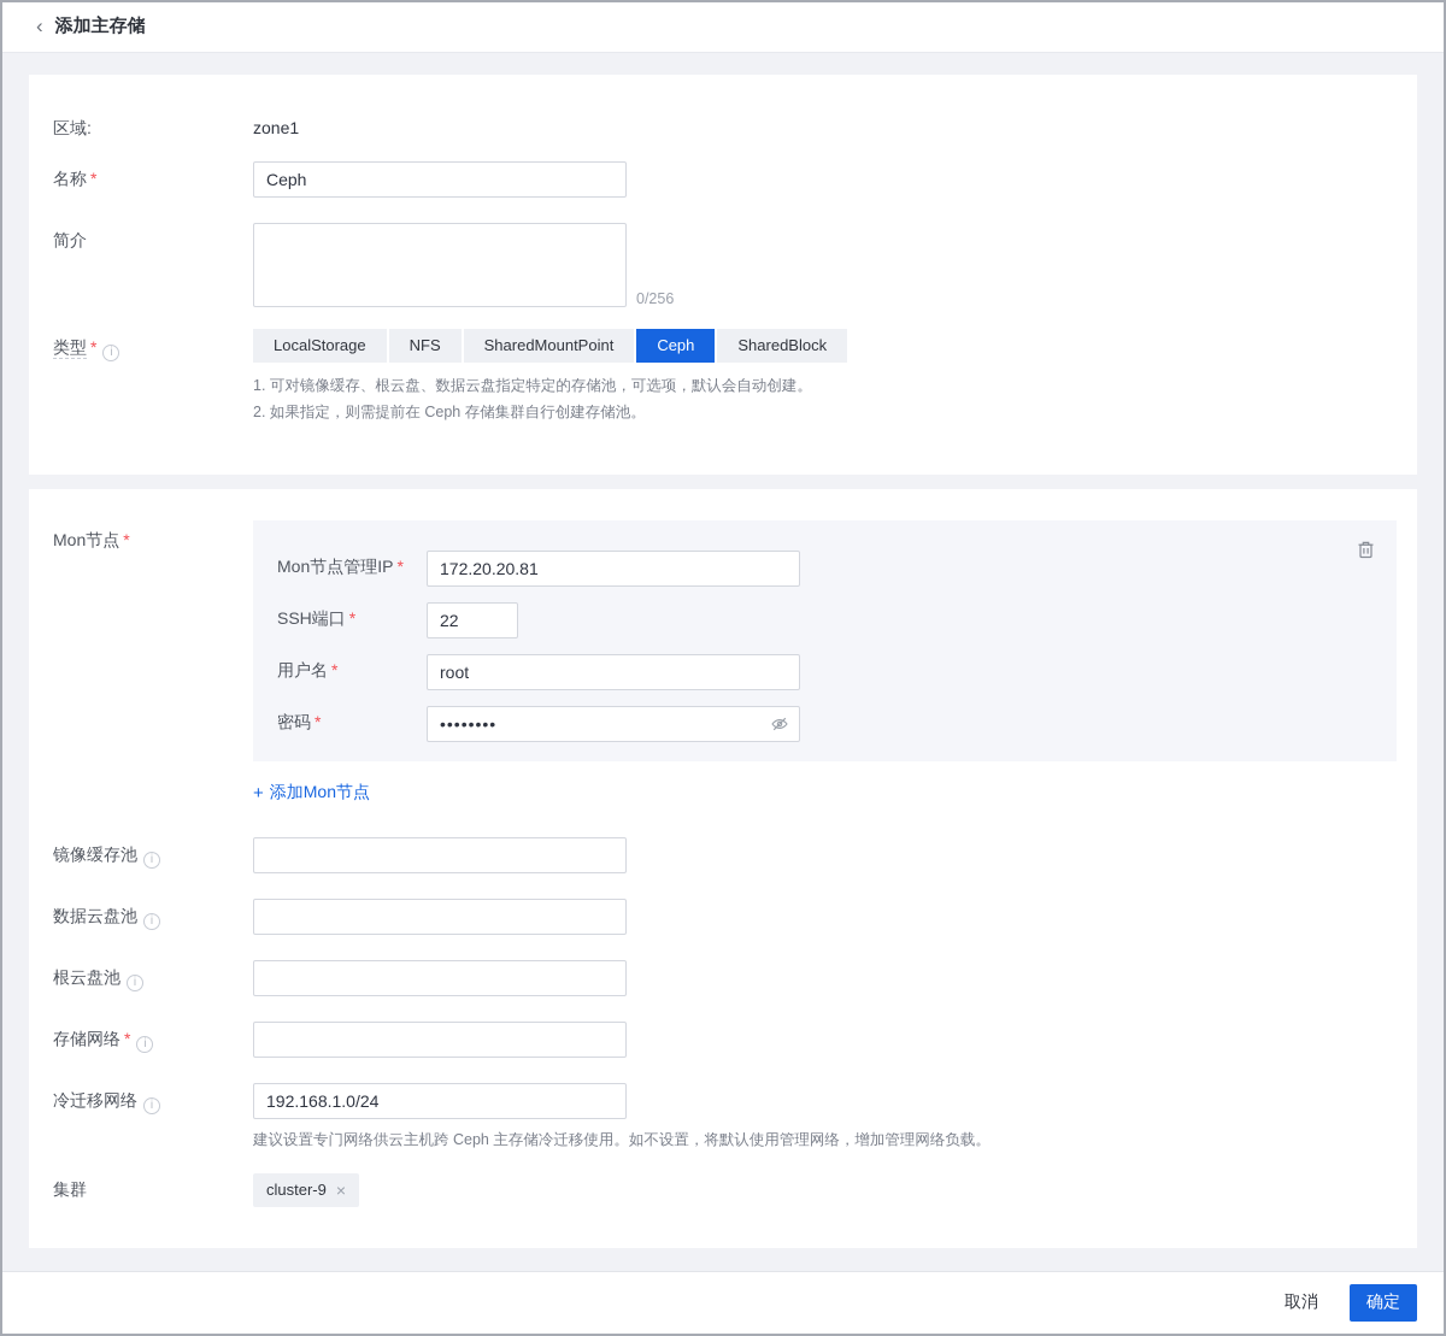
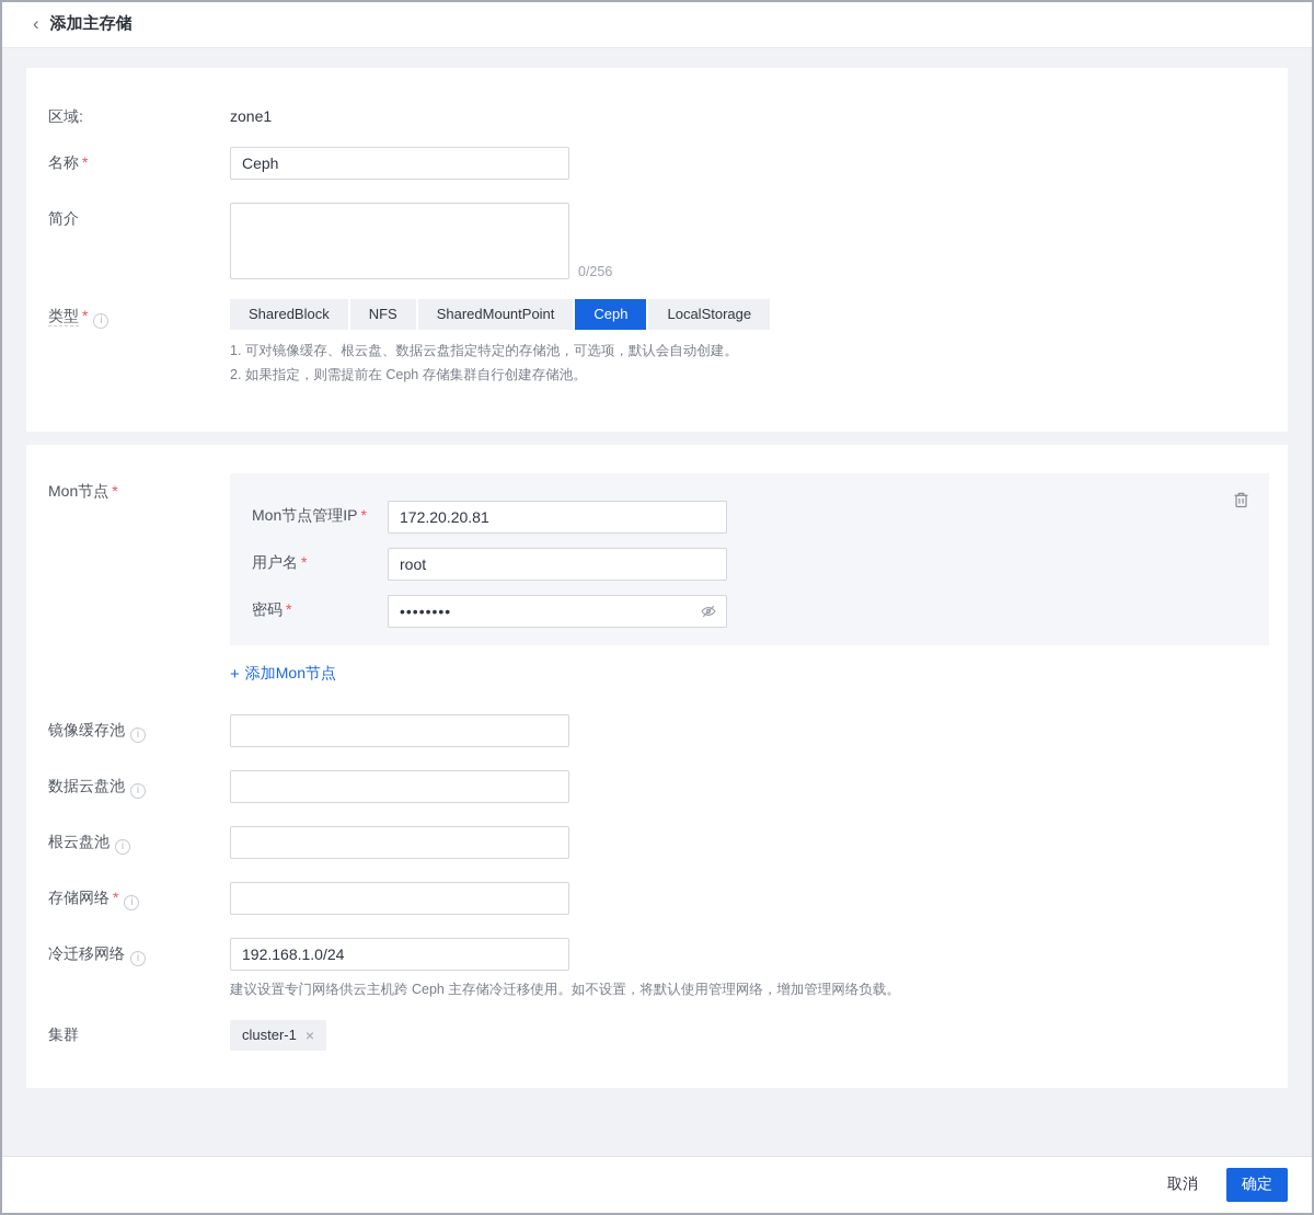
  ‹
  添加主存储
  区域:
  zone1
  名称
  Ceph
  简介
  0/256
  类型 i
- LocalStorage
+ SharedBlock
  NFS
  SharedMountPoint
  Ceph
- SharedBlock
+ LocalStorage
  1. 可对镜像缓存、根云盘、数据云盘指定特定的存储池，可选项，默认会自动创建。
  2. 如果指定，则需提前在 Ceph 存储集群自行创建存储池。
  Mon节点
  Mon节点管理IP
  172.20.20.81
- SSH端口
- 22
  用户名
  root
  密码
  ••••••••
  +
  添加Mon节点
  镜像缓存池 i
  数据云盘池 i
  根云盘池 i
  存储网络 i
  冷迁移网络 i
  192.168.1.0/24
  建议设置专门网络供云主机跨 Ceph 主存储冷迁移使用。如不设置，将默认使用管理网络，增加管理网络负载。
  集群
- cluster-9
+ cluster-1
  ×
  取消
  确定
